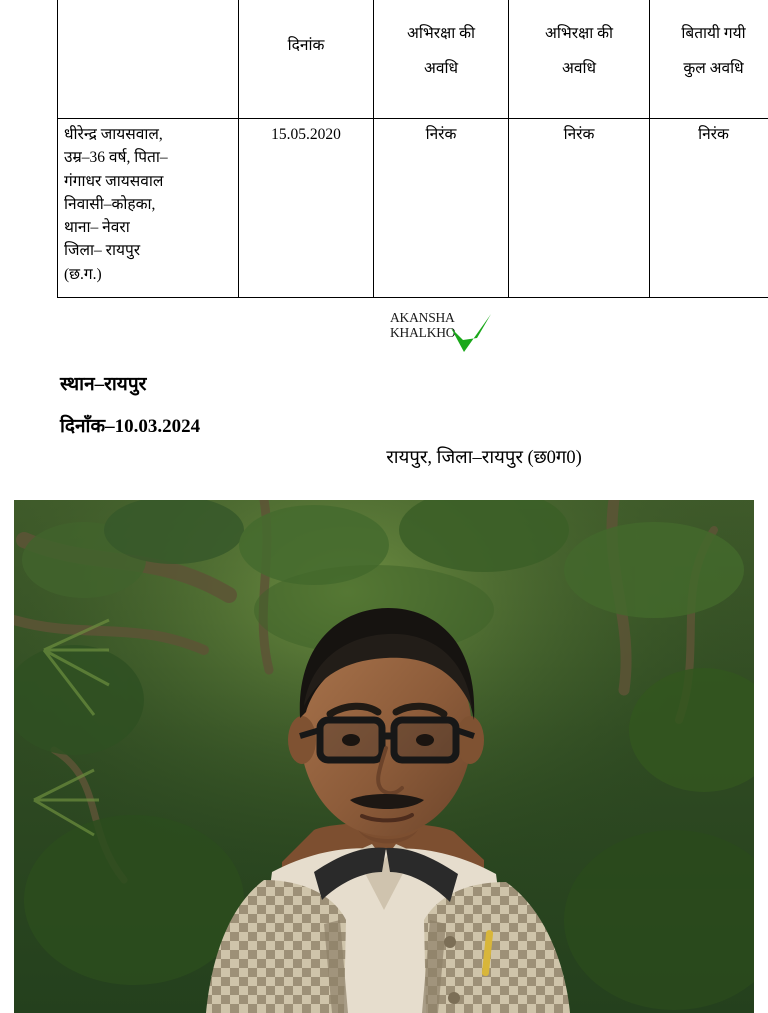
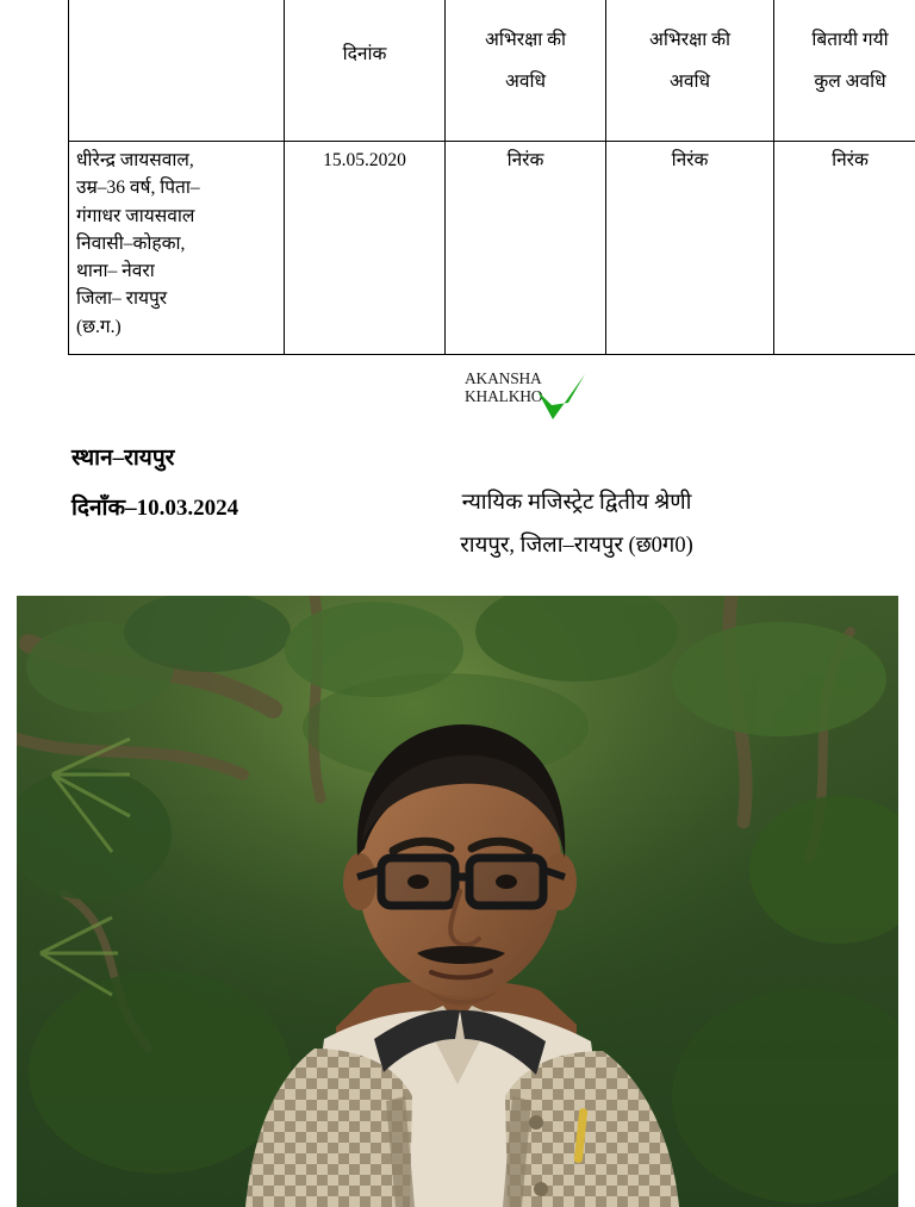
  	दिनांक	अभिरक्षा की अवधि	अभिरक्षा की अवधि	बितायी गयी कुल अवधि
  धीरेन्द्र जायसवाल, उम्र–36 वर्ष, पिता– गंगाधर जायसवाल निवासी–कोहका, थाना– नेवरा जिला– रायपुर (छ.ग.)	15.05.2020	निरंक	निरंक	निरंक
  AKANSHA KHALKHO
  स्थान–रायपुर
  दिनाँक–10.03.2024
+ न्यायिक मजिस्ट्रेट द्वितीय श्रेणी
  रायपुर, जिला–रायपुर (छ0ग0)
